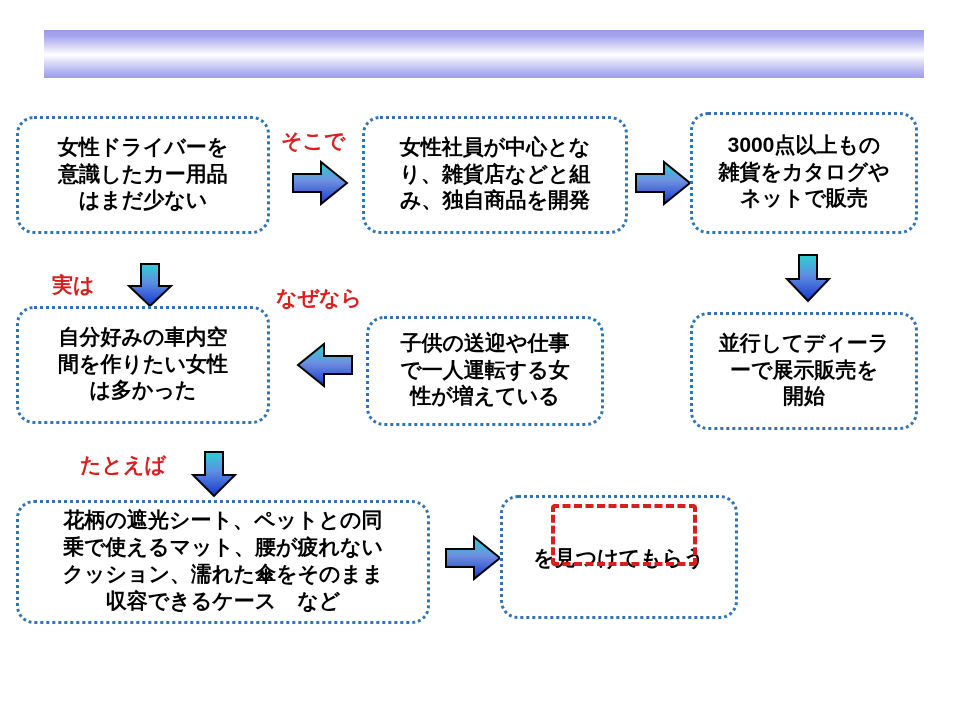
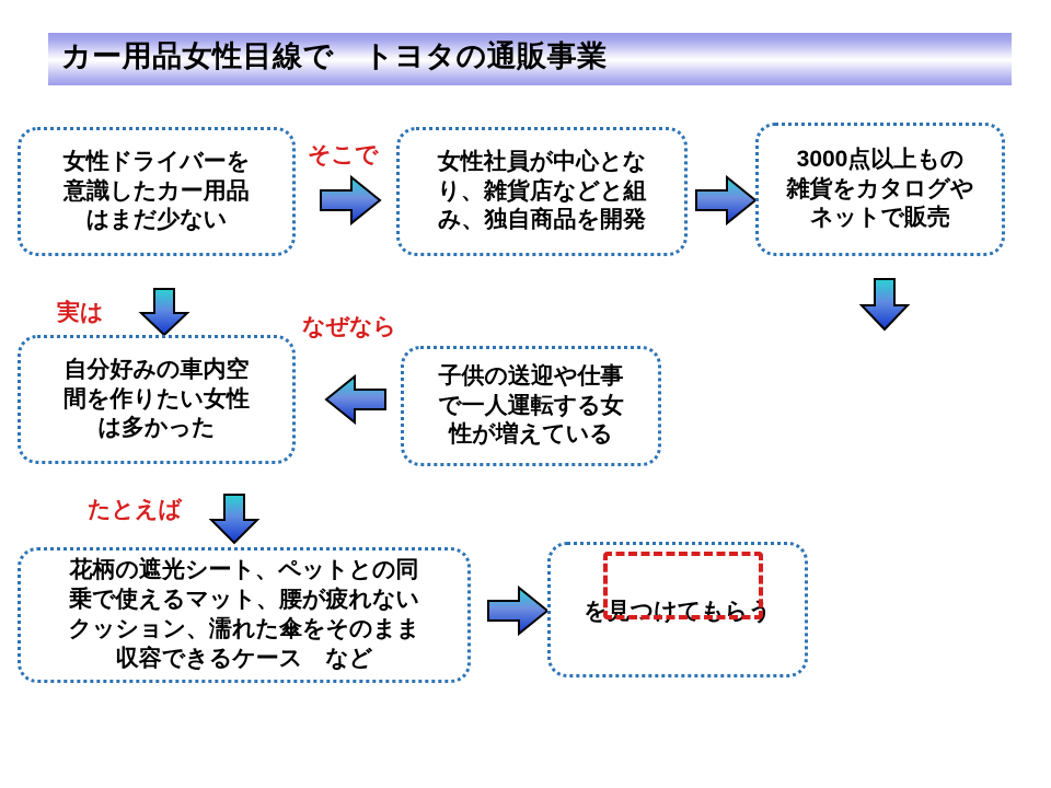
+ カー用品女性目線で トヨタの通販事業
  女性ドライバーを
  意識したカー用品
  はまだ少ない
  そこで
  女性社員が中心とな
  り、雑貨店などと組
  み、独自商品を開発
  3000点以上もの
  雑貨をカタログや
  ネットで販売
  実は
  自分好みの車内空
  間を作りたい女性
  は多かった
  なぜなら
  子供の送迎や仕事
  で一人運転する女
  性が増えている
- 並行してディーラ
- ーで展示販売を
- 開始
  たとえば
  花柄の遮光シート、ペットとの同
  乗で使えるマット、腰が疲れない
  クッション、濡れた傘をそのまま
  収容できるケース など
  を見つけてもらう
